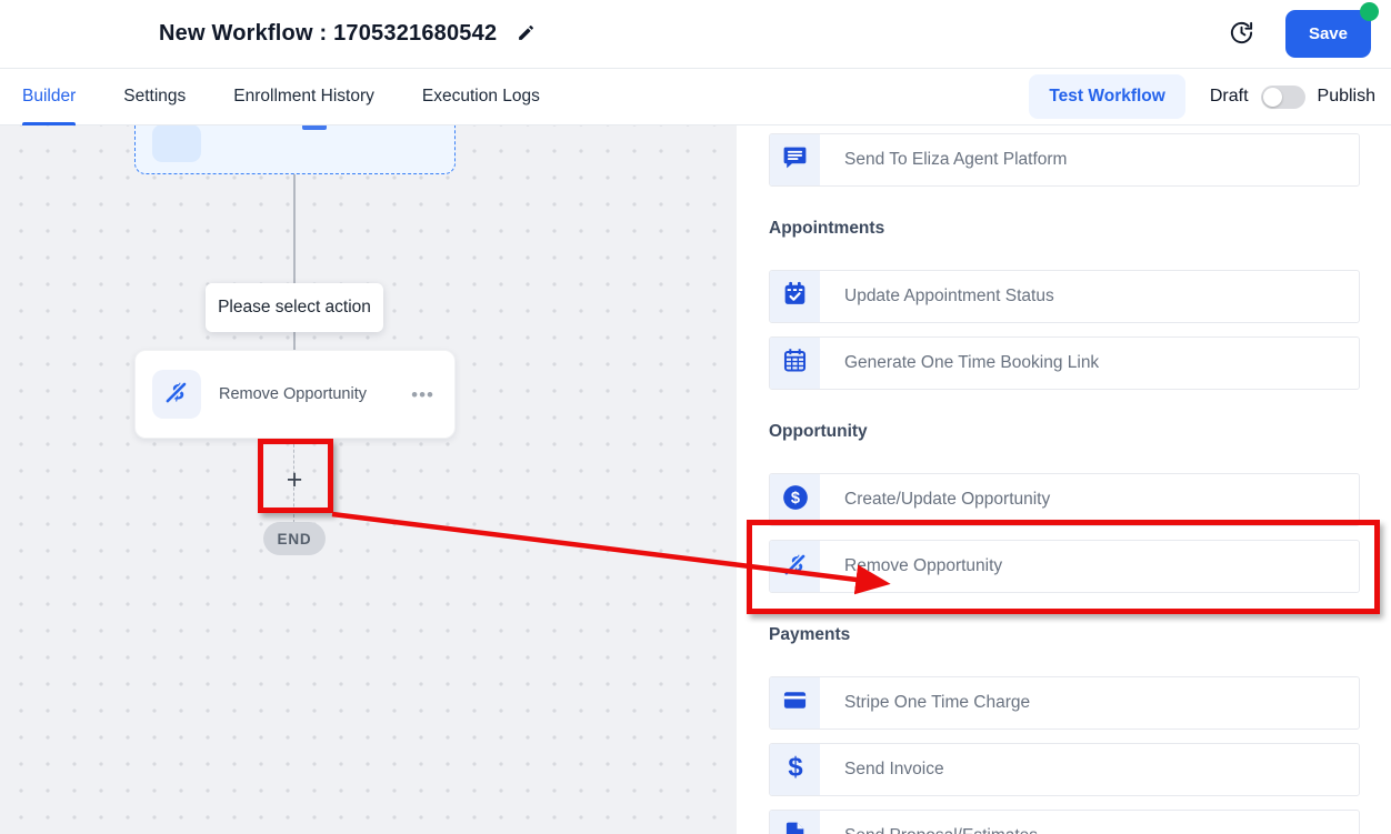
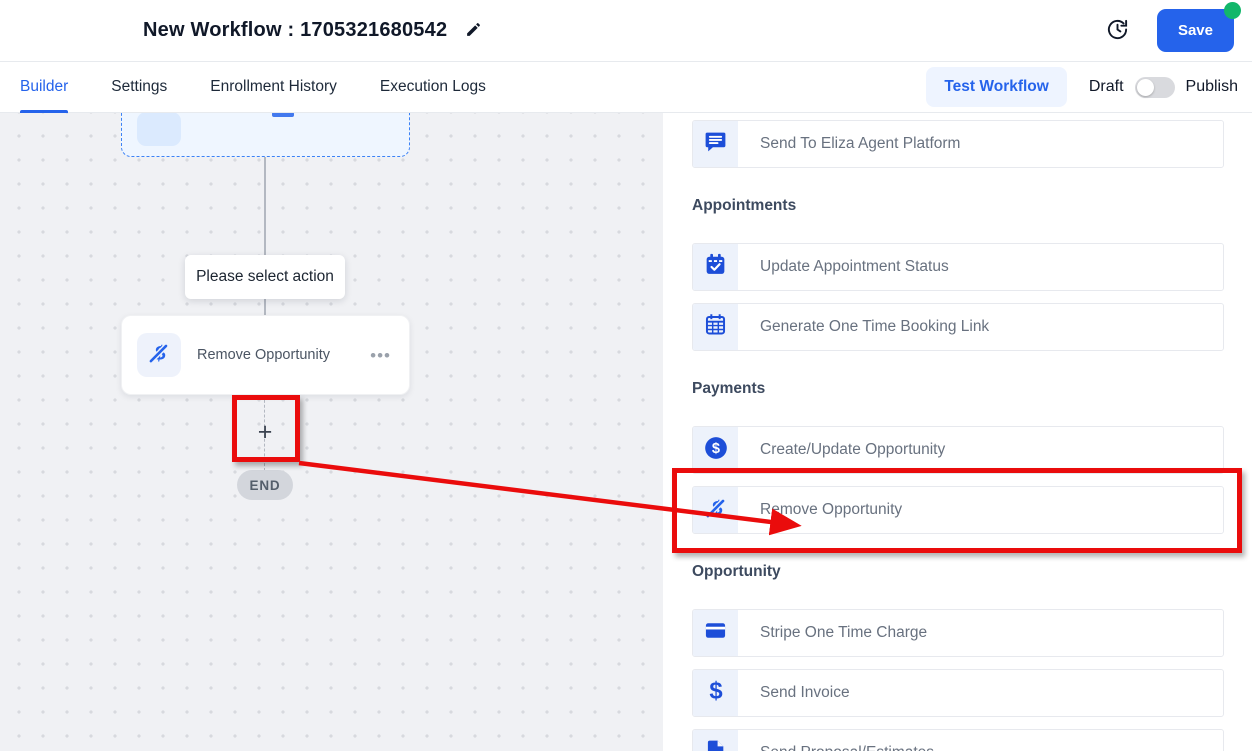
  New Workflow : 1705321680542
  Save
  Builder
  Settings
  Enrollment History
  Execution Logs
  Test Workflow
  Draft
  Publish
  Please select action
  Remove Opportunity
  •••
  +
  END
  Send To Eliza Agent Platform
  Appointments
  Update Appointment Status
  Generate One Time Booking Link
- Opportunity
+ Payments
  $
  Create/Update Opportunity
  Remove Opportunity
- Payments
+ Opportunity
  Stripe One Time Charge
  $
  Send Invoice
